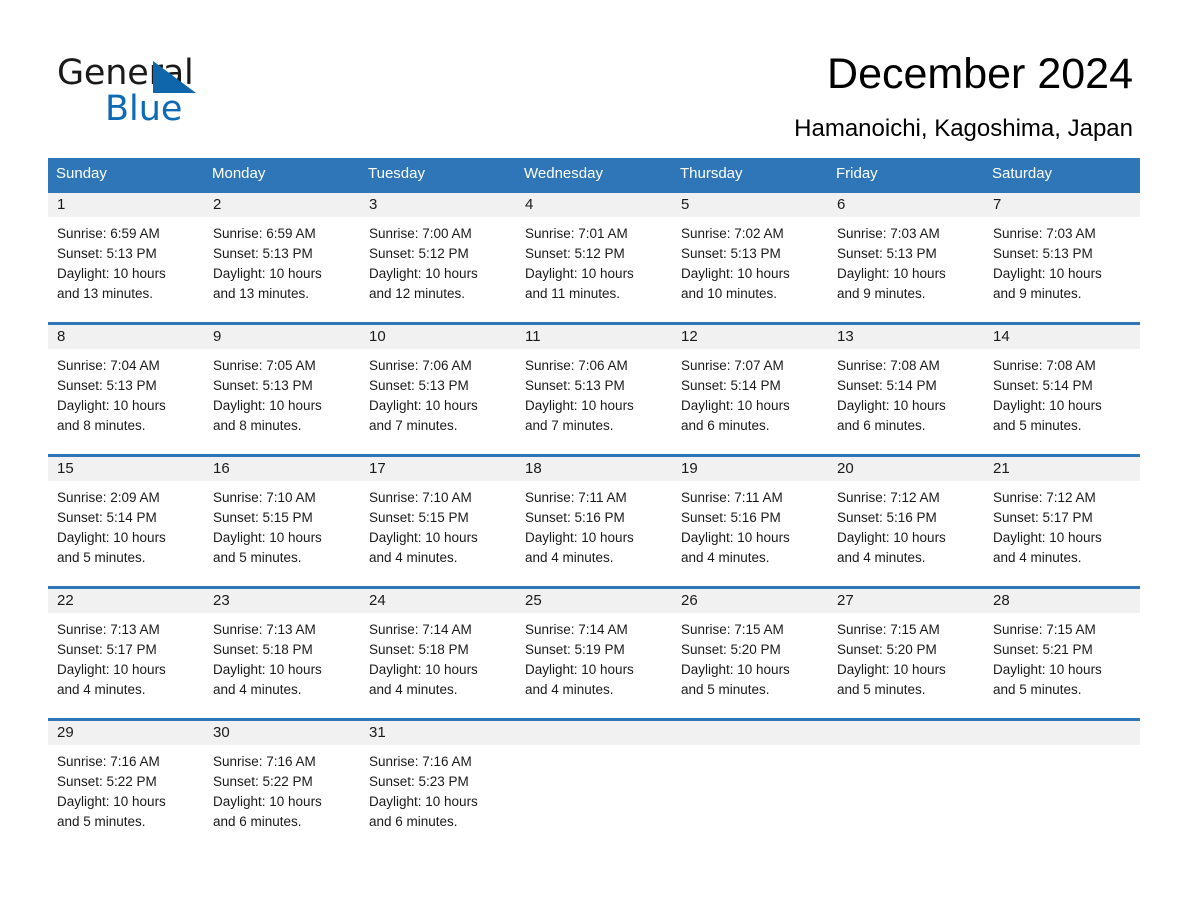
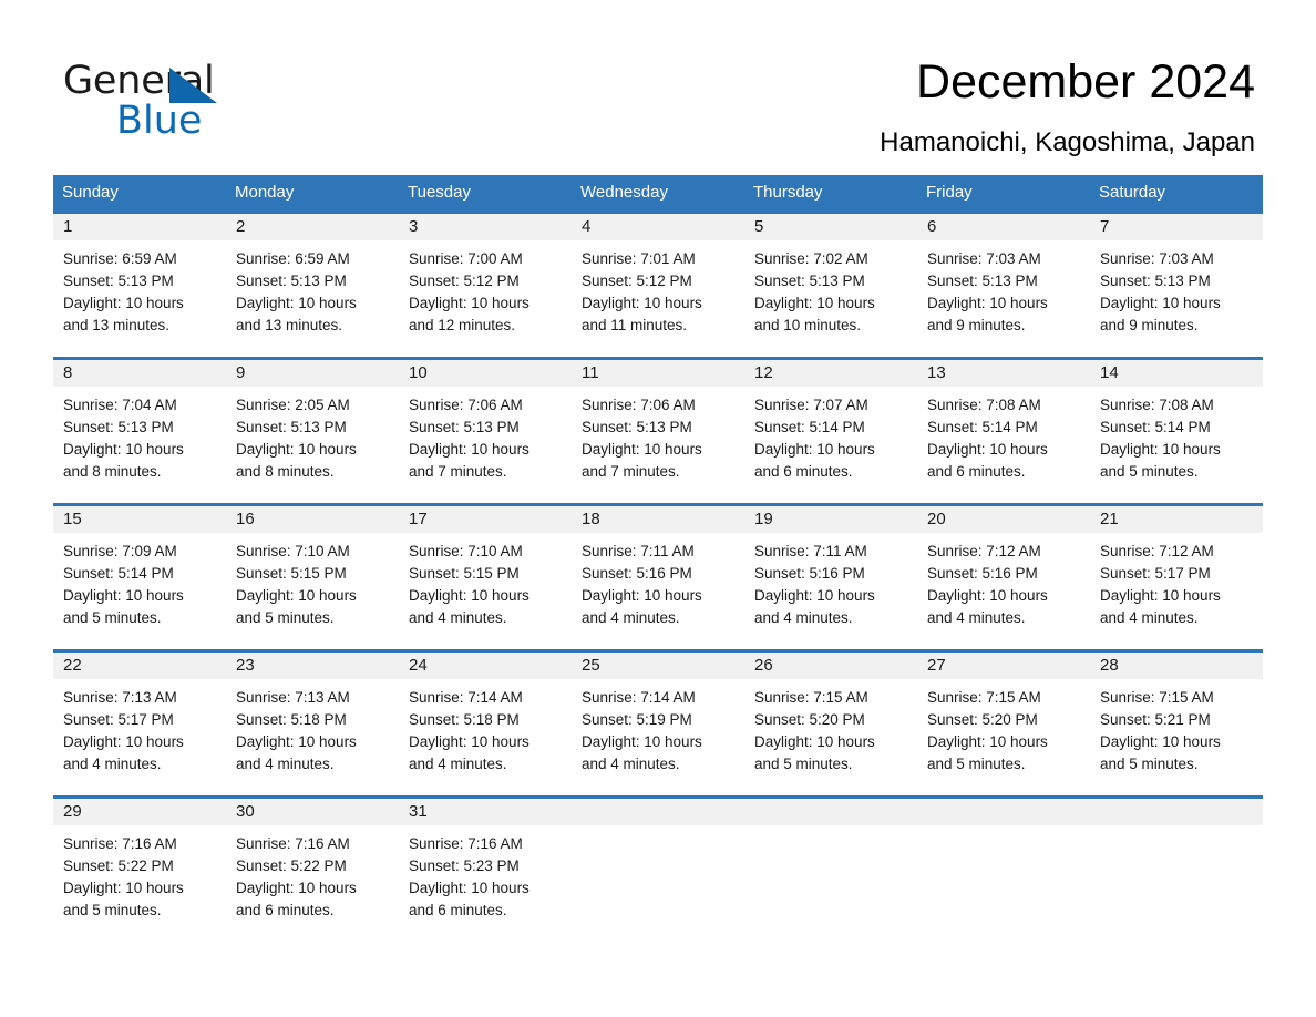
  General
  Blue
  December 2024
  Hamanoichi, Kagoshima, Japan
  Sunday
  Monday
  Tuesday
  Wednesday
  Thursday
  Friday
  Saturday
  1
  Sunrise: 6:59 AM
  Sunset: 5:13 PM
  Daylight: 10 hours
  and 13 minutes.
  2
  Sunrise: 6:59 AM
  Sunset: 5:13 PM
  Daylight: 10 hours
  and 13 minutes.
  3
  Sunrise: 7:00 AM
  Sunset: 5:12 PM
  Daylight: 10 hours
  and 12 minutes.
  4
  Sunrise: 7:01 AM
  Sunset: 5:12 PM
  Daylight: 10 hours
  and 11 minutes.
  5
  Sunrise: 7:02 AM
  Sunset: 5:13 PM
  Daylight: 10 hours
  and 10 minutes.
  6
  Sunrise: 7:03 AM
  Sunset: 5:13 PM
  Daylight: 10 hours
  and 9 minutes.
  7
  Sunrise: 7:03 AM
  Sunset: 5:13 PM
  Daylight: 10 hours
  and 9 minutes.
  8
  Sunrise: 7:04 AM
  Sunset: 5:13 PM
  Daylight: 10 hours
  and 8 minutes.
  9
- Sunrise: 7:05 AM
+ Sunrise: 2:05 AM
  Sunset: 5:13 PM
  Daylight: 10 hours
  and 8 minutes.
  10
  Sunrise: 7:06 AM
  Sunset: 5:13 PM
  Daylight: 10 hours
  and 7 minutes.
  11
  Sunrise: 7:06 AM
  Sunset: 5:13 PM
  Daylight: 10 hours
  and 7 minutes.
  12
  Sunrise: 7:07 AM
  Sunset: 5:14 PM
  Daylight: 10 hours
  and 6 minutes.
  13
  Sunrise: 7:08 AM
  Sunset: 5:14 PM
  Daylight: 10 hours
  and 6 minutes.
  14
  Sunrise: 7:08 AM
  Sunset: 5:14 PM
  Daylight: 10 hours
  and 5 minutes.
  15
- Sunrise: 2:09 AM
+ Sunrise: 7:09 AM
  Sunset: 5:14 PM
  Daylight: 10 hours
  and 5 minutes.
  16
  Sunrise: 7:10 AM
  Sunset: 5:15 PM
  Daylight: 10 hours
  and 5 minutes.
  17
  Sunrise: 7:10 AM
  Sunset: 5:15 PM
  Daylight: 10 hours
  and 4 minutes.
  18
  Sunrise: 7:11 AM
  Sunset: 5:16 PM
  Daylight: 10 hours
  and 4 minutes.
  19
  Sunrise: 7:11 AM
  Sunset: 5:16 PM
  Daylight: 10 hours
  and 4 minutes.
  20
  Sunrise: 7:12 AM
  Sunset: 5:16 PM
  Daylight: 10 hours
  and 4 minutes.
  21
  Sunrise: 7:12 AM
  Sunset: 5:17 PM
  Daylight: 10 hours
  and 4 minutes.
  22
  Sunrise: 7:13 AM
  Sunset: 5:17 PM
  Daylight: 10 hours
  and 4 minutes.
  23
  Sunrise: 7:13 AM
  Sunset: 5:18 PM
  Daylight: 10 hours
  and 4 minutes.
  24
  Sunrise: 7:14 AM
  Sunset: 5:18 PM
  Daylight: 10 hours
  and 4 minutes.
  25
  Sunrise: 7:14 AM
  Sunset: 5:19 PM
  Daylight: 10 hours
  and 4 minutes.
  26
  Sunrise: 7:15 AM
  Sunset: 5:20 PM
  Daylight: 10 hours
  and 5 minutes.
  27
  Sunrise: 7:15 AM
  Sunset: 5:20 PM
  Daylight: 10 hours
  and 5 minutes.
  28
  Sunrise: 7:15 AM
  Sunset: 5:21 PM
  Daylight: 10 hours
  and 5 minutes.
  29
  Sunrise: 7:16 AM
  Sunset: 5:22 PM
  Daylight: 10 hours
  and 5 minutes.
  30
  Sunrise: 7:16 AM
  Sunset: 5:22 PM
  Daylight: 10 hours
  and 6 minutes.
  31
  Sunrise: 7:16 AM
  Sunset: 5:23 PM
  Daylight: 10 hours
  and 6 minutes.
